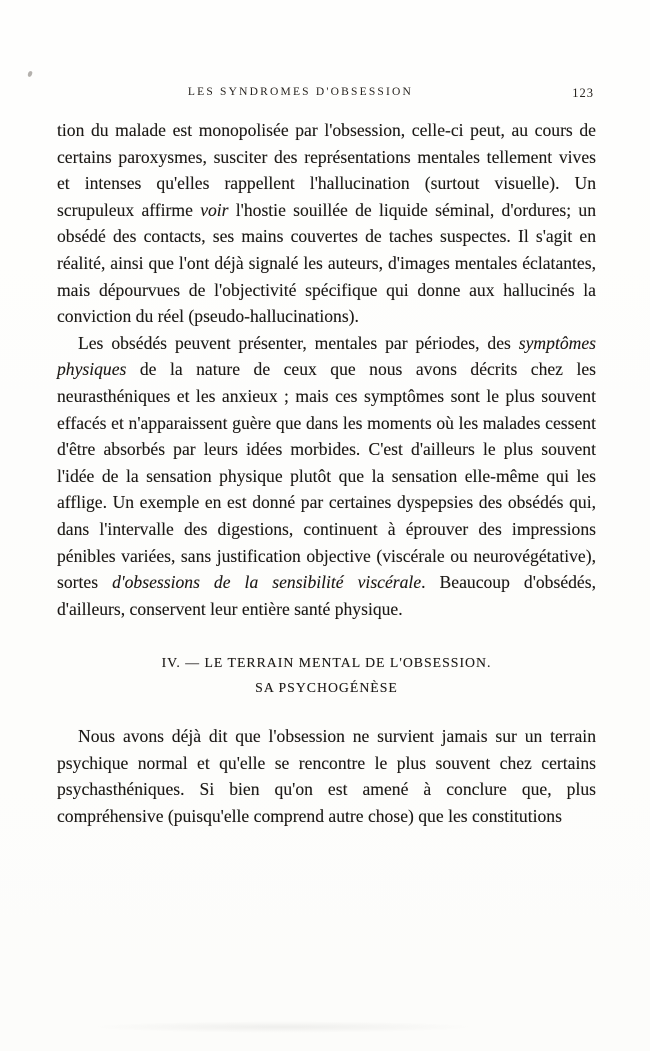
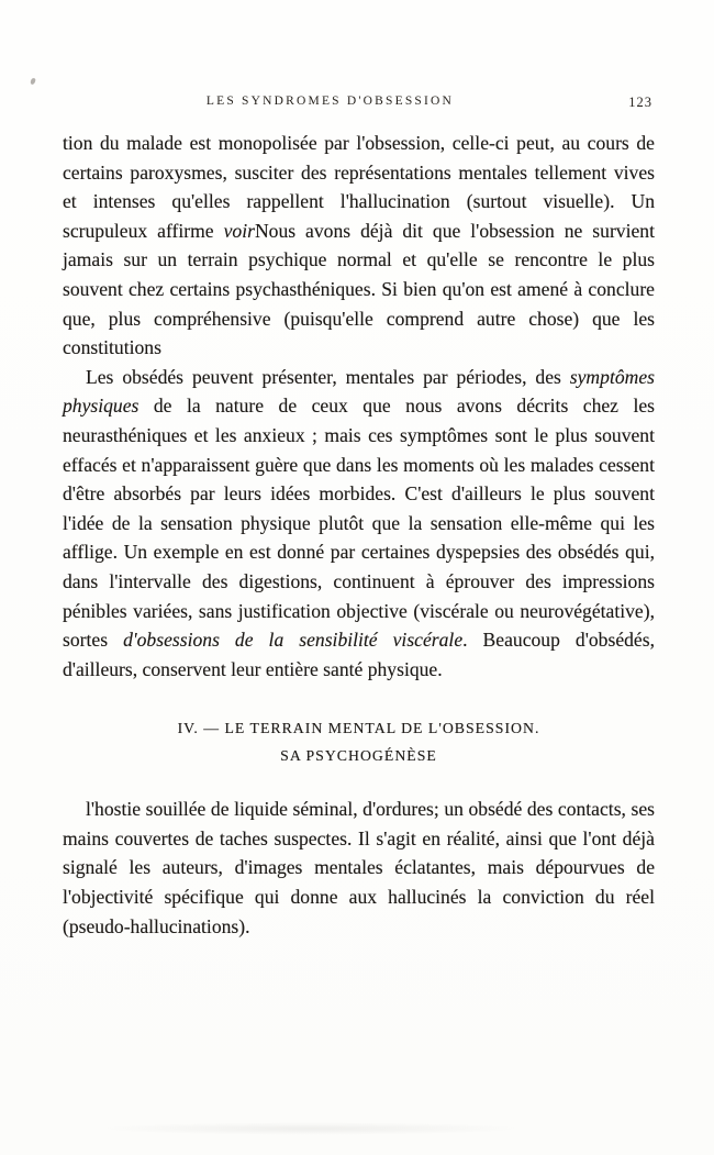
  LES SYNDROMES D'OBSESSION
  123
- tion du malade est monopolisée par l'obsession, celle-ci peut, au cours de certains paroxysmes, susciter des représentations mentales tellement vives et intenses qu'elles rappellent l'hallucination (surtout visuelle). Un scrupuleux affirme voir l'hostie souillée de liquide séminal, d'ordures; un obsédé des contacts, ses mains couvertes de taches suspectes. Il s'agit en réalité, ainsi que l'ont déjà signalé les auteurs, d'images mentales éclatantes, mais dépourvues de l'objectivité spécifique qui donne aux hallucinés la conviction du réel (pseudo-hallucinations).
+ tion du malade est monopolisée par l'obsession, celle-ci peut, au cours de certains paroxysmes, susciter des représentations mentales tellement vives et intenses qu'elles rappellent l'hallucination (surtout visuelle). Un scrupuleux affirme voirNous avons déjà dit que l'obsession ne survient jamais sur un terrain psychique normal et qu'elle se rencontre le plus souvent chez certains psychasthéniques. Si bien qu'on est amené à conclure que, plus compréhensive (puisqu'elle comprend autre chose) que les constitutions
  Les obsédés peuvent présenter, mentales par périodes, des symptômes physiques de la nature de ceux que nous avons décrits chez les neurasthéniques et les anxieux ; mais ces symptômes sont le plus souvent effacés et n'apparaissent guère que dans les moments où les malades cessent d'être absorbés par leurs idées morbides. C'est d'ailleurs le plus souvent l'idée de la sensation physique plutôt que la sensation elle-même qui les afflige. Un exemple en est donné par certaines dyspepsies des obsédés qui, dans l'intervalle des digestions, continuent à éprouver des impressions pénibles variées, sans justification objective (viscérale ou neurovégétative), sortes d'obsessions de la sensibilité viscérale. Beaucoup d'obsédés, d'ailleurs, conservent leur entière santé physique.
  IV. — LE TERRAIN MENTAL DE L'OBSESSION.
  SA PSYCHOGÉNÈSE
- Nous avons déjà dit que l'obsession ne survient jamais sur un terrain psychique normal et qu'elle se rencontre le plus souvent chez certains psychasthéniques. Si bien qu'on est amené à conclure que, plus compréhensive (puisqu'elle comprend autre chose) que les constitutions
+ l'hostie souillée de liquide séminal, d'ordures; un obsédé des contacts, ses mains couvertes de taches suspectes. Il s'agit en réalité, ainsi que l'ont déjà signalé les auteurs, d'images mentales éclatantes, mais dépourvues de l'objectivité spécifique qui donne aux hallucinés la conviction du réel (pseudo-hallucinations).
